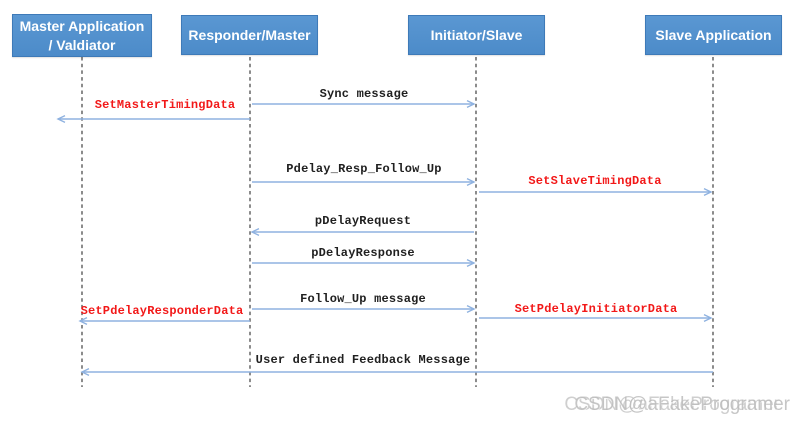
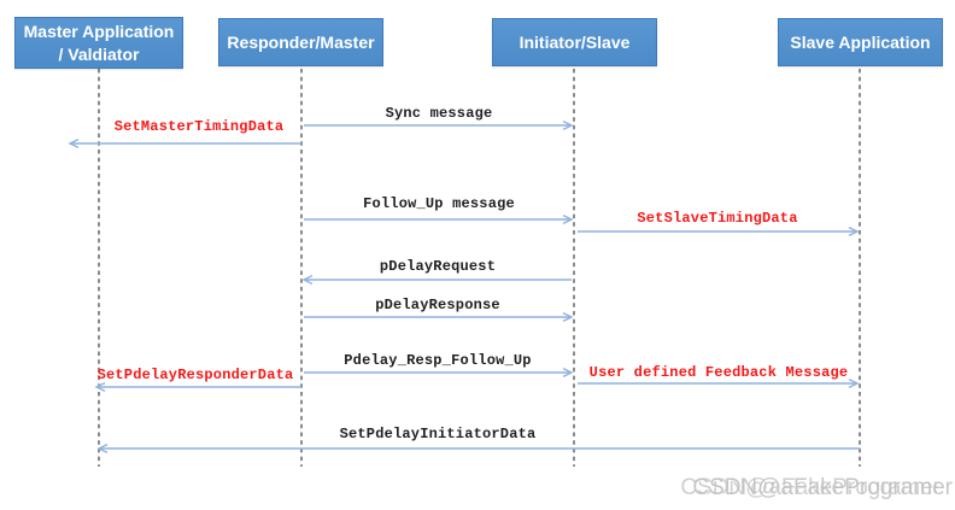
  Master Application
  / Valdiator
  Responder/Master
  Initiator/Slave
  Slave Application
  Sync message
  SetMasterTimingData
- Pdelay_Resp_Follow_Up
+ Follow_Up message
  SetSlaveTimingData
  pDelayRequest
  pDelayResponse
- Follow_Up message
+ Pdelay_Resp_Follow_Up
- SetPdelayInitiatorData
+ User defined Feedback Message
  SetPdelayResponderData
- User defined Feedback Message
+ SetPdelayInitiatorData
  CSDN@aFakeProgramer
  CSDN@aFakeProgramer
